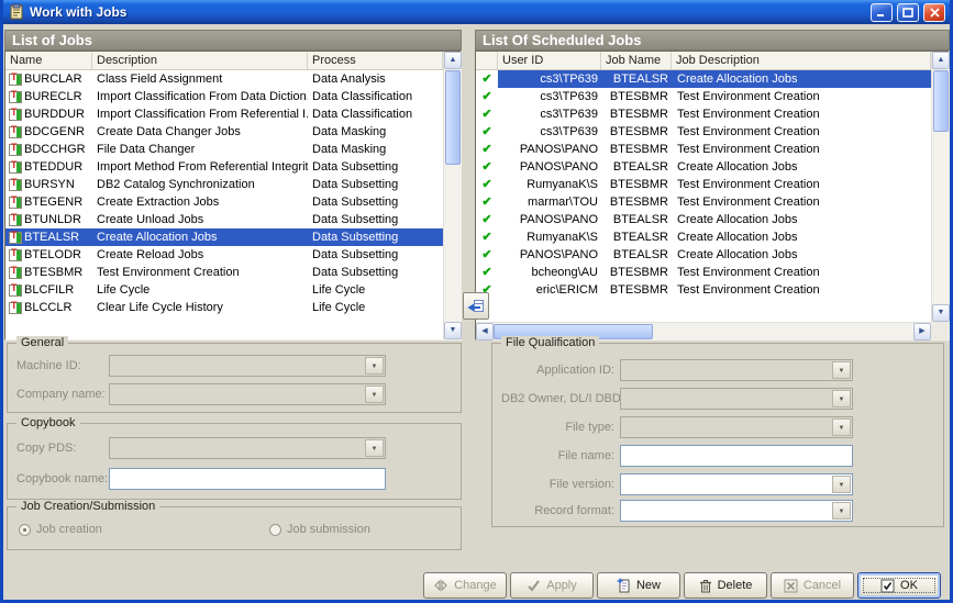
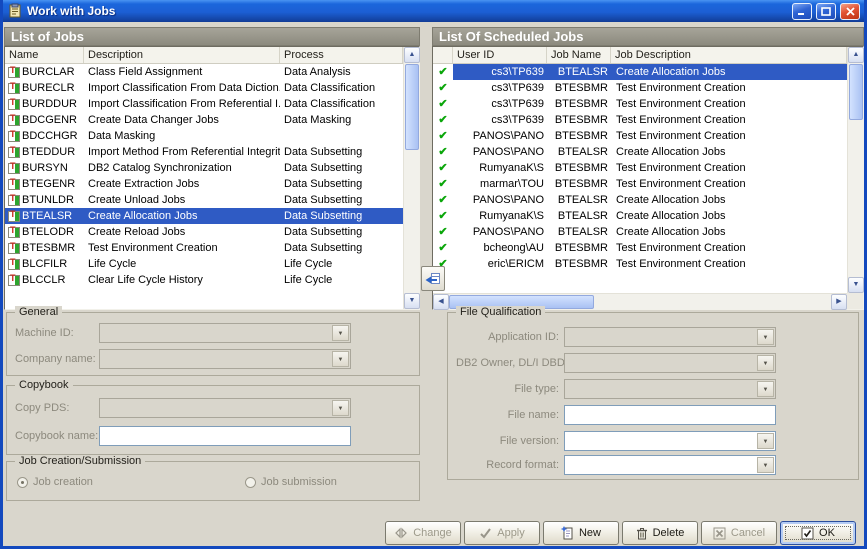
  Work with Jobs
  List of Jobs
  Name
  Description
  Process
  T
  BURCLAR
  Class Field Assignment
  Data Analysis
  T
  BURECLR
  Import Classification From Data Diction
  Data Classification
  T
  BURDDUR
  Import Classification From Referential I.
  Data Classification
  T
  BDCGENR
  Create Data Changer Jobs
  Data Masking
  T
  BDCCHGR
- File Data Changer
  Data Masking
  T
  BTEDDUR
  Import Method From Referential Integrit
  Data Subsetting
  T
  BURSYN
  DB2 Catalog Synchronization
  Data Subsetting
  T
  BTEGENR
  Create Extraction Jobs
  Data Subsetting
  T
  BTUNLDR
  Create Unload Jobs
  Data Subsetting
  T
  BTEALSR
  Create Allocation Jobs
  Data Subsetting
  T
  BTELODR
  Create Reload Jobs
  Data Subsetting
  T
  BTESBMR
  Test Environment Creation
  Data Subsetting
  T
  BLCFILR
  Life Cycle
  Life Cycle
  T
  BLCCLR
  Clear Life Cycle History
  Life Cycle
  List Of Scheduled Jobs
  User ID
  Job Name
  Job Description
  ✔
  cs3\TP639
  BTEALSR
  Create Allocation Jobs
  ✔
  cs3\TP639
  BTESBMR
  Test Environment Creation
  ✔
  cs3\TP639
  BTESBMR
  Test Environment Creation
  ✔
  cs3\TP639
  BTESBMR
  Test Environment Creation
  ✔
  PANOS\PANO
  BTESBMR
  Test Environment Creation
  ✔
  PANOS\PANO
  BTEALSR
  Create Allocation Jobs
  ✔
  RumyanaK\S
  BTESBMR
  Test Environment Creation
  ✔
  marmar\TOU
  BTESBMR
  Test Environment Creation
  ✔
  PANOS\PANO
  BTEALSR
  Create Allocation Jobs
  ✔
  RumyanaK\S
  BTEALSR
  Create Allocation Jobs
  ✔
  PANOS\PANO
  BTEALSR
  Create Allocation Jobs
  ✔
  bcheong\AU
  BTESBMR
  Test Environment Creation
  ✔
  eric\ERICM
  BTESBMR
  Test Environment Creation
  General
  Machine ID:
  Company name:
  Copybook
  Copy PDS:
  Copybook name:
  Job Creation/Submission
  Job creation
  Job submission
  File Qualification
  Application ID:
  DB2 Owner, DL/I DBD
  File type:
  File name:
  File version:
  Record format:
  Change
  Apply
  New
  Delete
  Cancel
  OK
